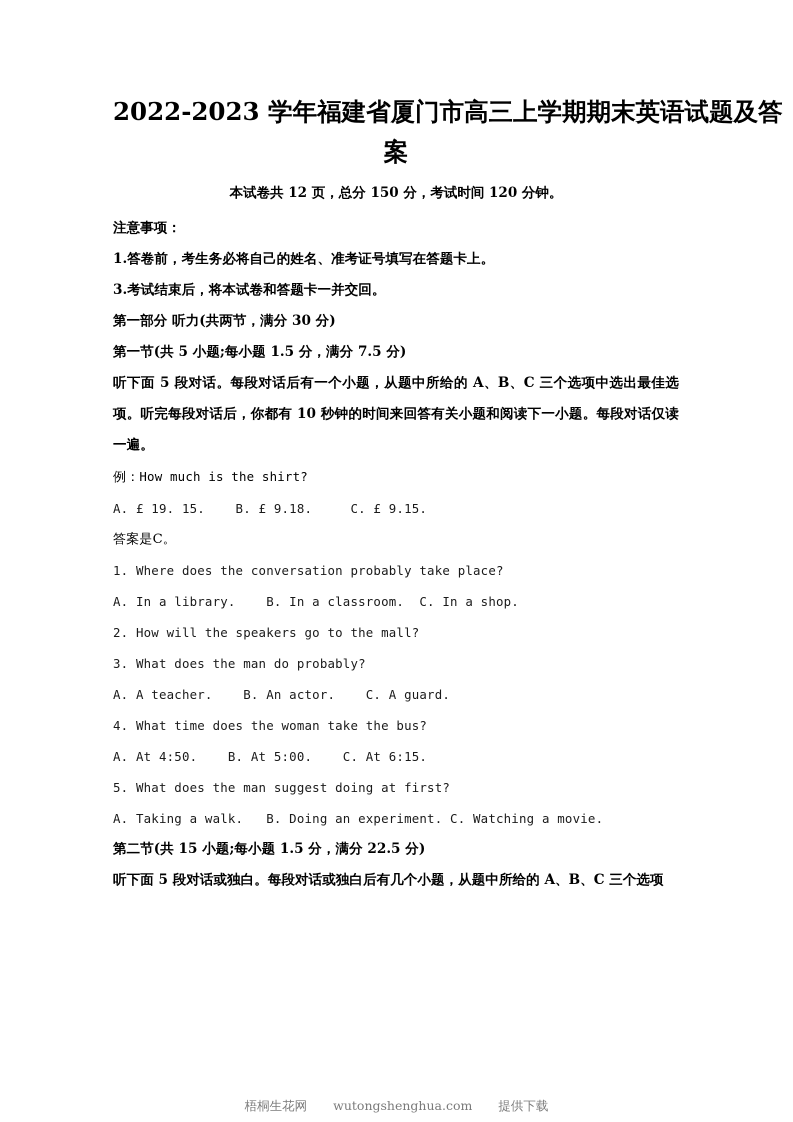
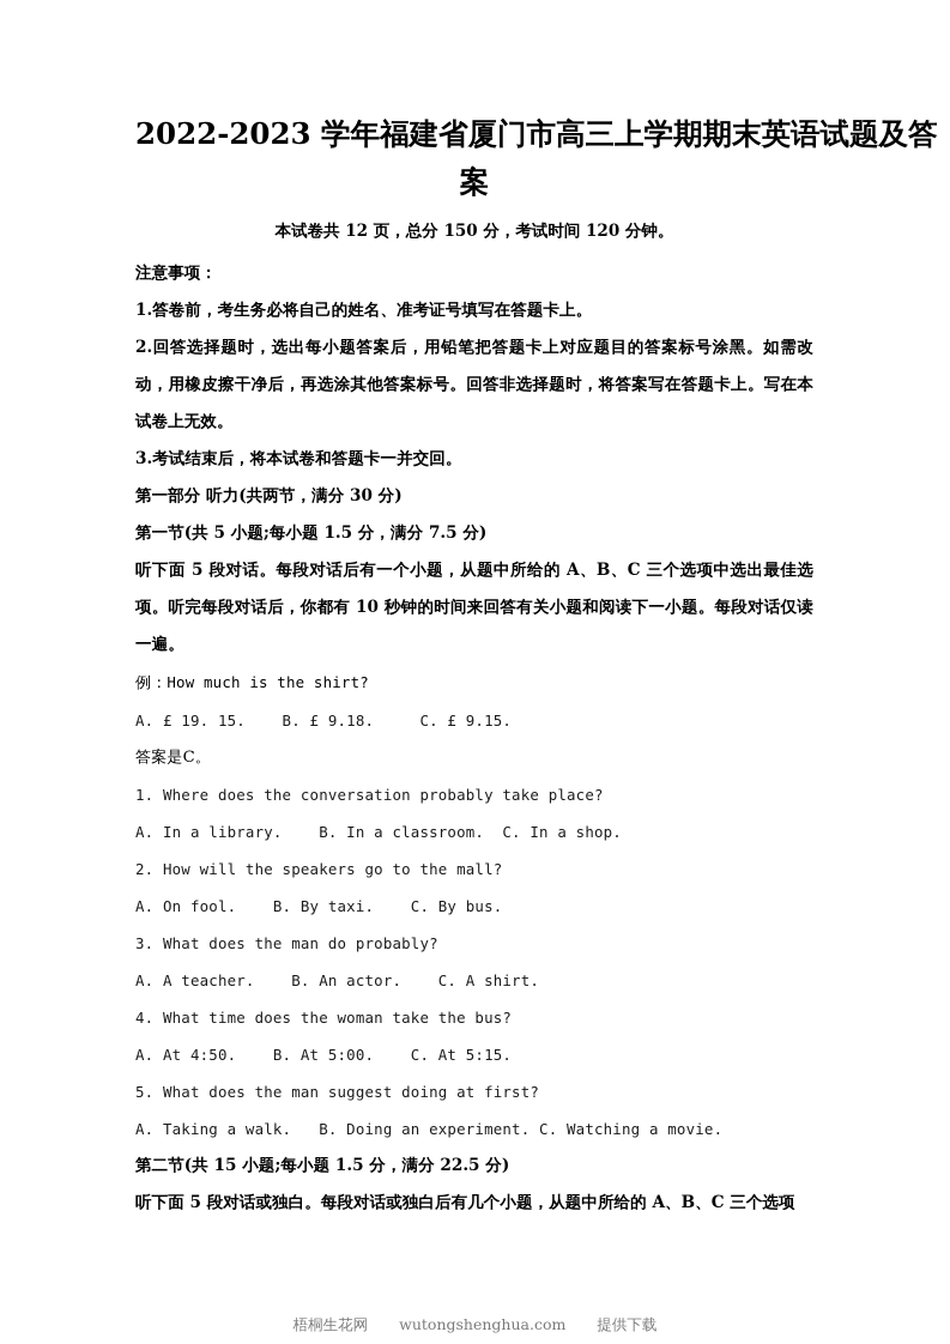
  2022-2023 学年福建省厦门市高三上学期期末英语试题及答
  案
  本试卷共 12 页，总分 150 分，考试时间 120 分钟。
  注意事项：
  1.答卷前，考生务必将自己的姓名、准考证号填写在答题卡上。
+ 2.回答选择题时，选出每小题答案后，用铅笔把答题卡上对应题目的答案标号涂黑。如需改动，用橡皮擦干净后，再选涂其他答案标号。回答非选择题时，将答案写在答题卡上。写在本试卷上无效。
  3.考试结束后，将本试卷和答题卡一并交回。
  第一部分 听力(共两节，满分 30 分)
  第一节(共 5 小题;每小题 1.5 分，满分 7.5 分)
  听下面 5 段对话。每段对话后有一个小题，从题中所给的 A、B、C 三个选项中选出最佳选项。听完每段对话后，你都有 10 秒钟的时间来回答有关小题和阅读下一小题。每段对话仅读一遍。
  例：How much is the shirt?
  A. £ 19. 15. B. £ 9.18. C. £ 9.15.
  答案是C。
  1. Where does the conversation probably take place?
  A. In a library. B. In a classroom. C. In a shop.
  2. How will the speakers go to the mall?
+ A. On fool. B. By taxi. C. By bus.
  3. What does the man do probably?
- A. A teacher. B. An actor. C. A guard.
+ A. A teacher. B. An actor. C. A shirt.
  4. What time does the woman take the bus?
- A. At 4:50. B. At 5:00. C. At 6:15.
+ A. At 4:50. B. At 5:00. C. At 5:15.
  5. What does the man suggest doing at first?
  A. Taking a walk. B. Doing an experiment. C. Watching a movie.
  第二节(共 15 小题;每小题 1.5 分，满分 22.5 分)
  听下面 5 段对话或独白。每段对话或独白后有几个小题，从题中所给的 A、B、C 三个选项
  梧桐生花网 wutongshenghua.com 提供下载
